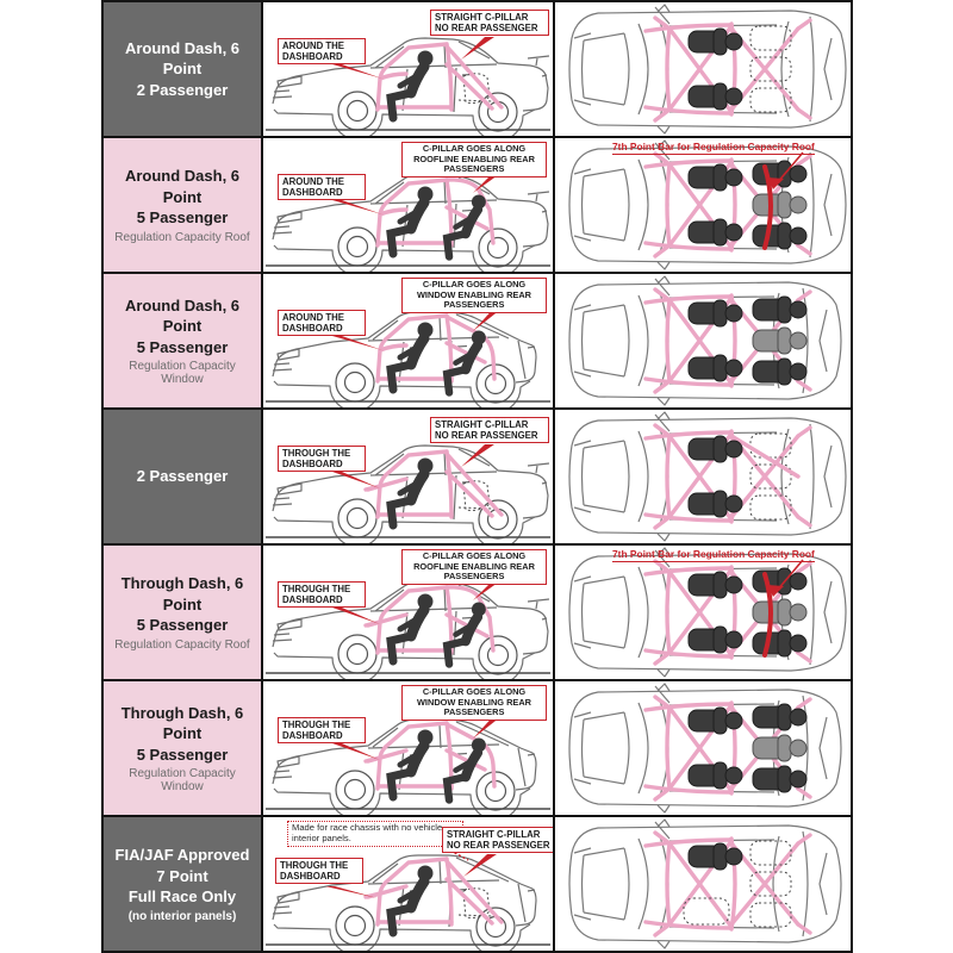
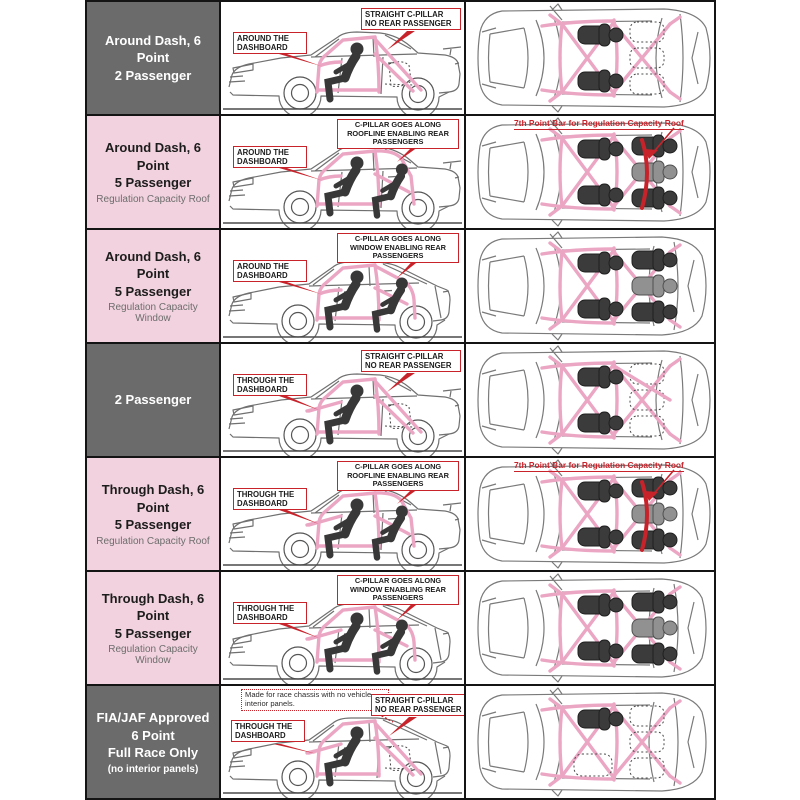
  Around Dash, 6 Point
  2 Passenger
  AROUND THE DASHBOARD
  STRAIGHT C-PILLAR NO REAR PASSENGER
  Around Dash, 6 Point
  5 Passenger
  Regulation Capacity Roof
  AROUND THE DASHBOARD
  C-PILLAR GOES ALONG ROOFLINE ENABLING REAR PASSENGERS
  7th Point Bar for Regulation Capacity Roof
  Around Dash, 6 Point
  5 Passenger
  Regulation Capacity Window
  AROUND THE DASHBOARD
  C-PILLAR GOES ALONG WINDOW ENABLING REAR PASSENGERS
  2 Passenger
  THROUGH THE DASHBOARD
  STRAIGHT C-PILLAR NO REAR PASSENGER
  Through Dash, 6 Point
  5 Passenger
  Regulation Capacity Roof
  THROUGH THE DASHBOARD
  C-PILLAR GOES ALONG ROOFLINE ENABLING REAR PASSENGERS
  7th Point Bar for Regulation Capacity Roof
  Through Dash, 6 Point
  5 Passenger
  Regulation Capacity Window
  THROUGH THE DASHBOARD
  C-PILLAR GOES ALONG WINDOW ENABLING REAR PASSENGERS
  FIA/JAF Approved
- 7 Point
+ 6 Point
  Full Race Only
  (no interior panels)
  Made for race chassis with no vehicle interior panels.
  THROUGH THE DASHBOARD
  STRAIGHT C-PILLAR NO REAR PASSENGER
